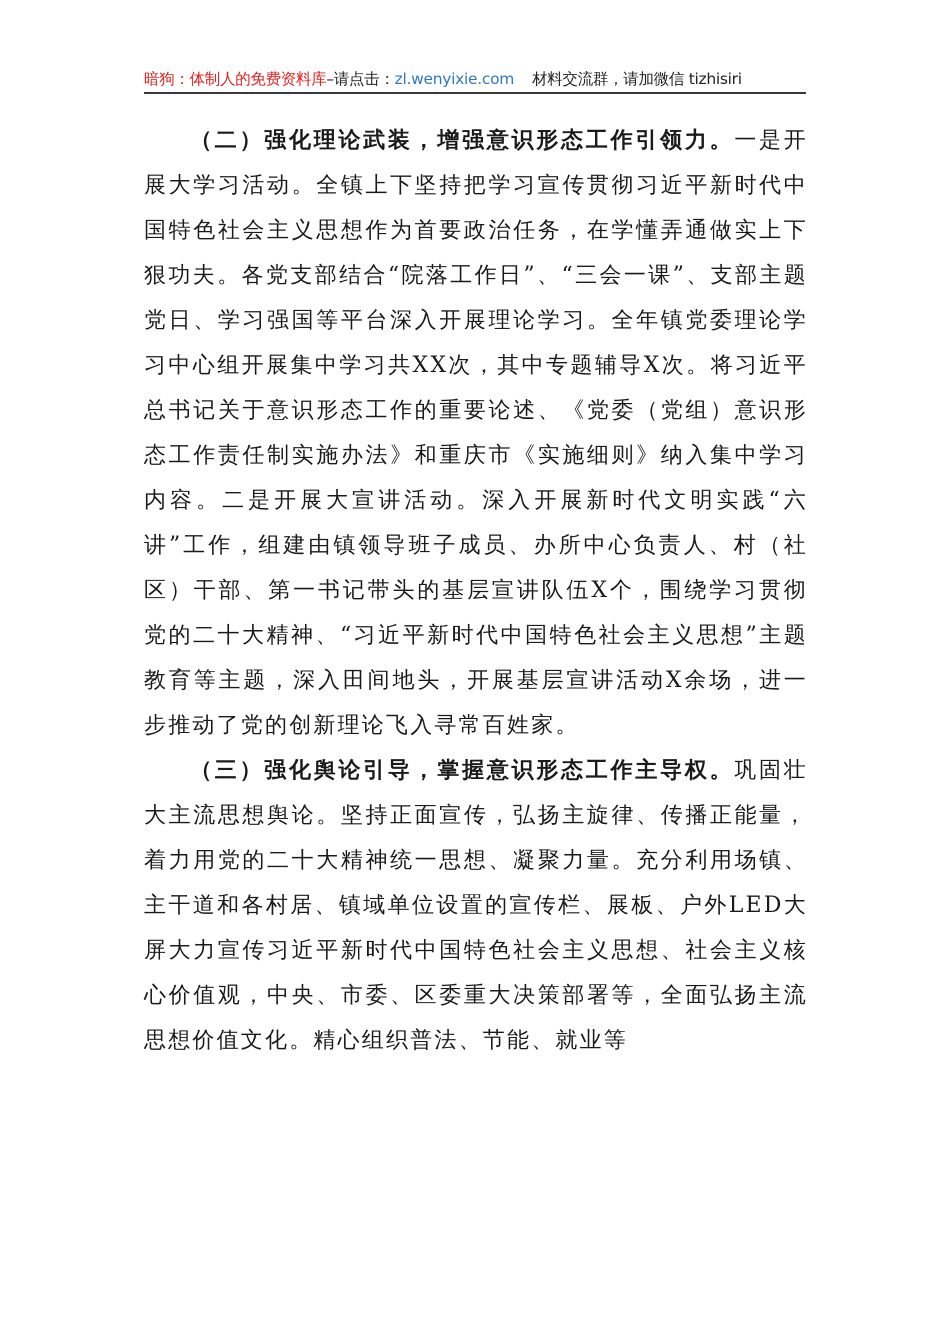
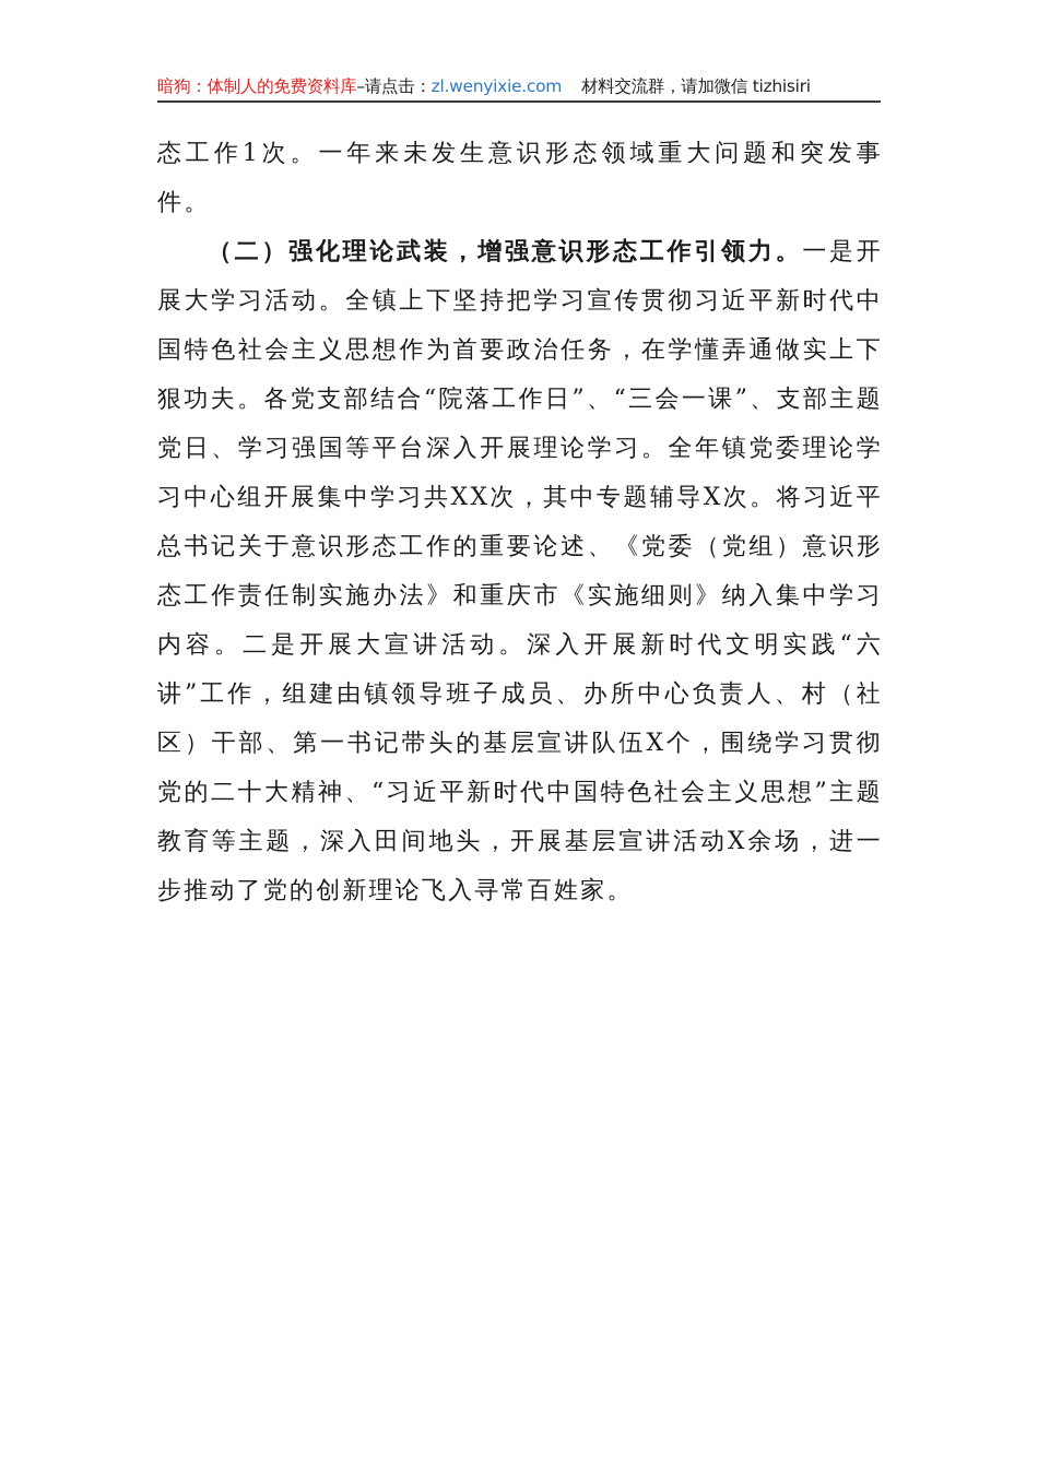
  暗狗：体制人的免费资料库–请点击：zl.wenyixie.com 材料交流群，请加微信 tizhisiri
+ 态工作1次。一年来未发生意识形态领域重大问题和突发事件。
  （二）强化理论武装，增强意识形态工作引领力。一是开展大学习活动。全镇上下坚持把学习宣传贯彻习近平新时代中国特色社会主义思想作为首要政治任务，在学懂弄通做实上下狠功夫。各党支部结合“院落工作日”、“三会一课”、支部主题党日、学习强国等平台深入开展理论学习。全年镇党委理论学习中心组开展集中学习共XX次，其中专题辅导X次。将习近平总书记关于意识形态工作的重要论述、《党委（党组）意识形态工作责任制实施办法》和重庆市《实施细则》纳入集中学习内容。二是开展大宣讲活动。深入开展新时代文明实践“六讲”工作，组建由镇领导班子成员、办所中心负责人、村（社区）干部、第一书记带头的基层宣讲队伍X个，围绕学习贯彻党的二十大精神、“习近平新时代中国特色社会主义思想”主题教育等主题，深入田间地头，开展基层宣讲活动X余场，进一步推动了党的创新理论飞入寻常百姓家。
- （三）强化舆论引导，掌握意识形态工作主导权。巩固壮大主流思想舆论。坚持正面宣传，弘扬主旋律、传播正能量，着力用党的二十大精神统一思想、凝聚力量。充分利用场镇、主干道和各村居、镇域单位设置的宣传栏、展板、户外LED大屏大力宣传习近平新时代中国特色社会主义思想、社会主义核心价值观，中央、市委、区委重大决策部署等，全面弘扬主流思想价值文化。精心组织普法、节能、就业等
